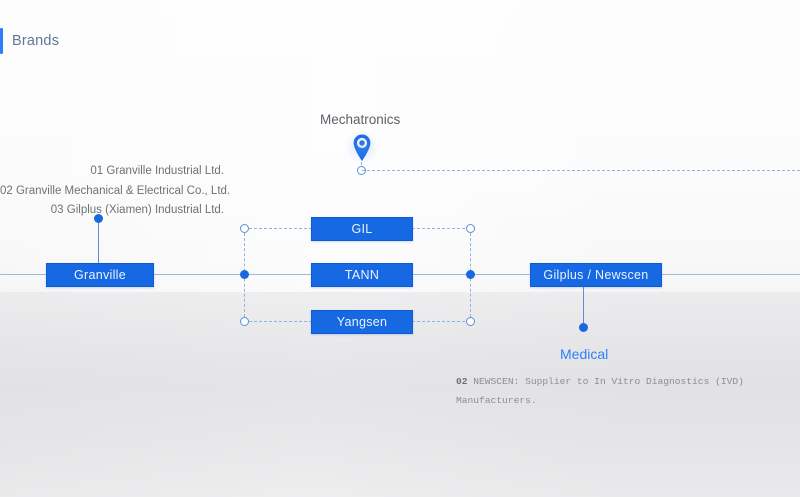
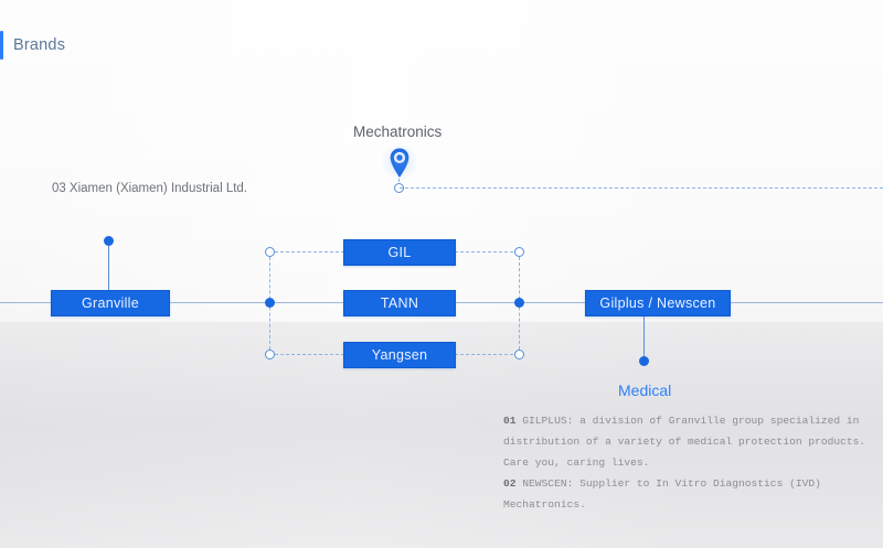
  Brands
- 01 Granville Industrial Ltd.
- 02 Granville Mechanical & Electrical Co., Ltd.
- 03 Gilplus (Xiamen) Industrial Ltd.
+ 03 Xiamen (Xiamen) Industrial Ltd.
  Mechatronics
  Medical
  Granville
  GIL
  TANN
  Yangsen
  Gilplus / Newscen
+ 01 GILPLUS: a division of Granville group specialized in distribution of a variety of medical protection products. Care you, caring lives.
- 02 NEWSCEN: Supplier to In Vitro Diagnostics (IVD) Manufacturers.
+ 02 NEWSCEN: Supplier to In Vitro Diagnostics (IVD) Mechatronics.
